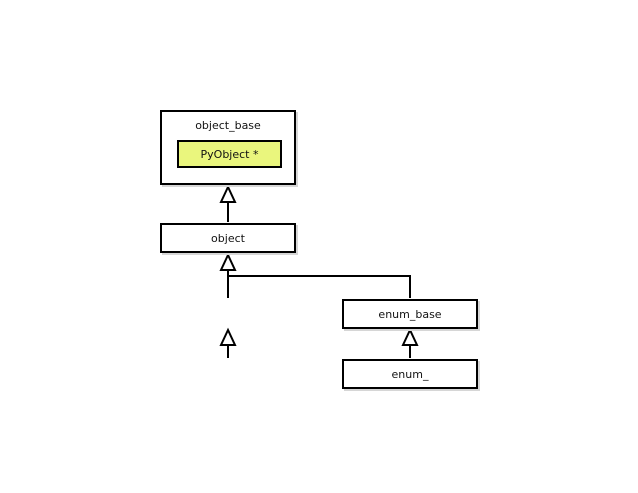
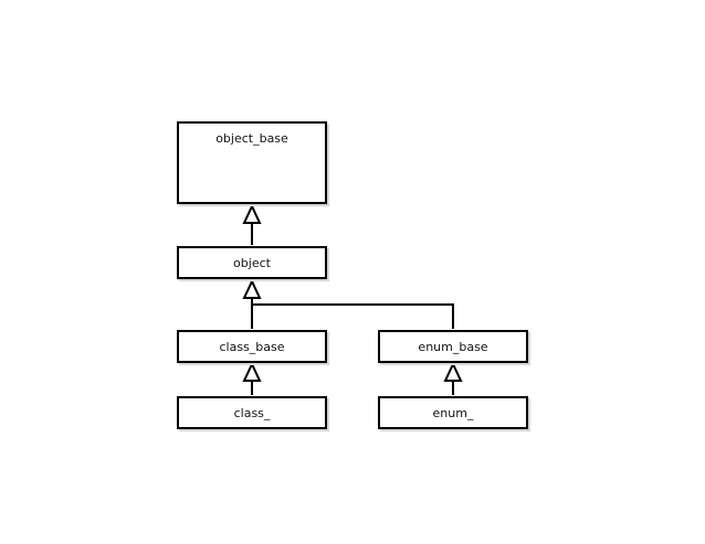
  object_base
- PyObject *
  object
+ class_base
  enum_base
+ class_
  enum_
